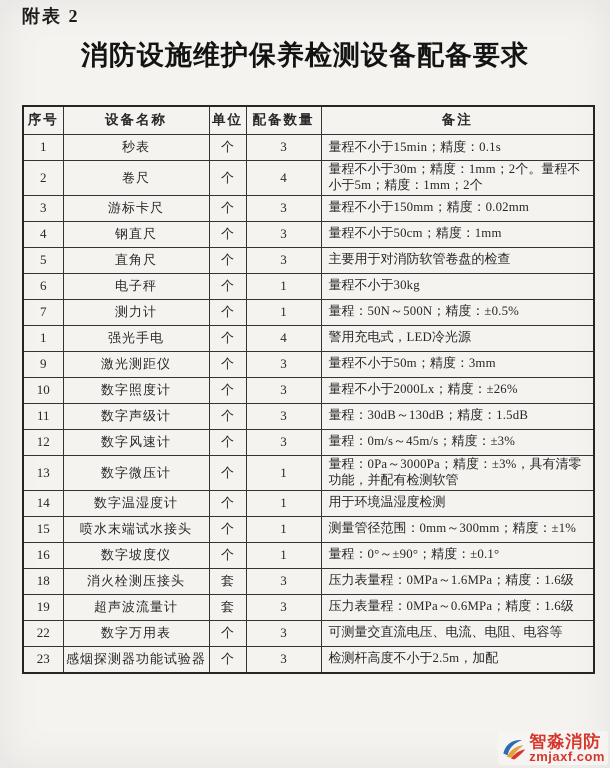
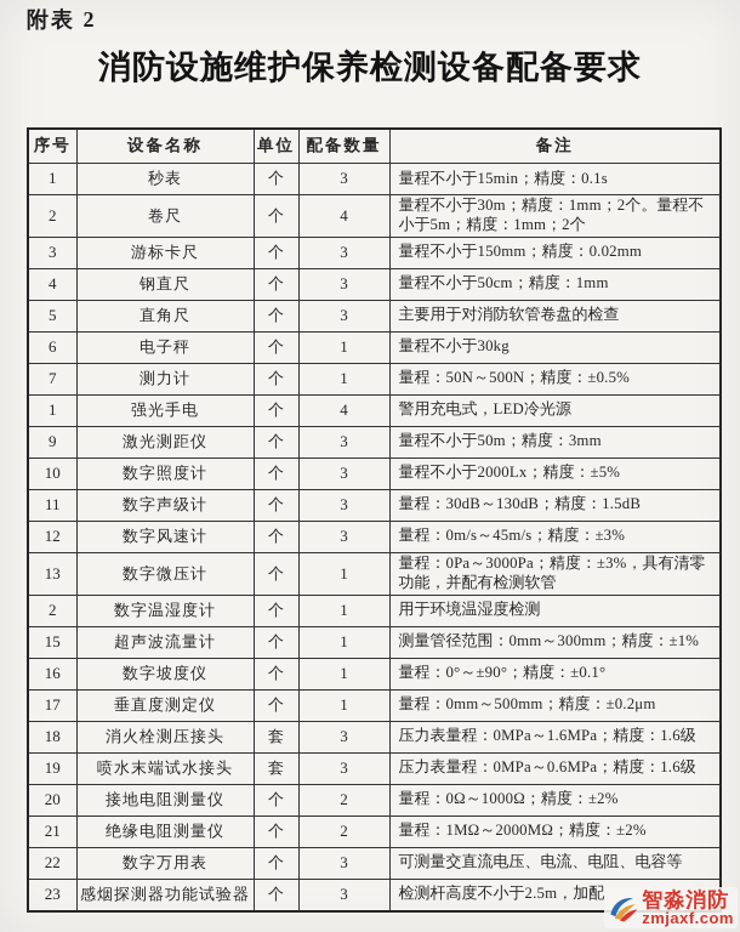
  附表 2
  消防设施维护保养检测设备配备要求
  序号	设备名称	单位	配备数量	备注
  1	秒表	个	3	量程不小于15min；精度：0.1s
  2	卷尺	个	4	量程不小于30m；精度：1mm；2个。量程不小于5m；精度：1mm；2个
  3	游标卡尺	个	3	量程不小于150mm；精度：0.02mm
  4	钢直尺	个	3	量程不小于50cm；精度：1mm
  5	直角尺	个	3	主要用于对消防软管卷盘的检查
  6	电子秤	个	1	量程不小于30kg
  7	测力计	个	1	量程：50N～500N；精度：±0.5%
  1	强光手电	个	4	警用充电式，LED冷光源
  9	激光测距仪	个	3	量程不小于50m；精度：3mm
- 10	数字照度计	个	3	量程不小于2000Lx；精度：±26%
+ 10	数字照度计	个	3	量程不小于2000Lx；精度：±5%
  11	数字声级计	个	3	量程：30dB～130dB；精度：1.5dB
  12	数字风速计	个	3	量程：0m/s～45m/s；精度：±3%
  13	数字微压计	个	1	量程：0Pa～3000Pa；精度：±3%，具有清零功能，并配有检测软管
- 14	数字温湿度计	个	1	用于环境温湿度检测
+ 2	数字温湿度计	个	1	用于环境温湿度检测
- 15	喷水末端试水接头	个	1	测量管径范围：0mm～300mm；精度：±1%
+ 15	超声波流量计	个	1	测量管径范围：0mm～300mm；精度：±1%
  16	数字坡度仪	个	1	量程：0°～±90°；精度：±0.1°
+ 17	垂直度测定仪	个	1	量程：0mm～500mm；精度：±0.2μm
  18	消火栓测压接头	套	3	压力表量程：0MPa～1.6MPa；精度：1.6级
- 19	超声波流量计	套	3	压力表量程：0MPa～0.6MPa；精度：1.6级
+ 19	喷水末端试水接头	套	3	压力表量程：0MPa～0.6MPa；精度：1.6级
+ 20	接地电阻测量仪	个	2	量程：0Ω～1000Ω；精度：±2%
+ 21	绝缘电阻测量仪	个	2	量程：1MΩ～2000MΩ；精度：±2%
  22	数字万用表	个	3	可测量交直流电压、电流、电阻、电容等
  23	感烟探测器功能试验器	个	3	检测杆高度不小于2.5m，加配
  智淼消防
  zmjaxf.com
